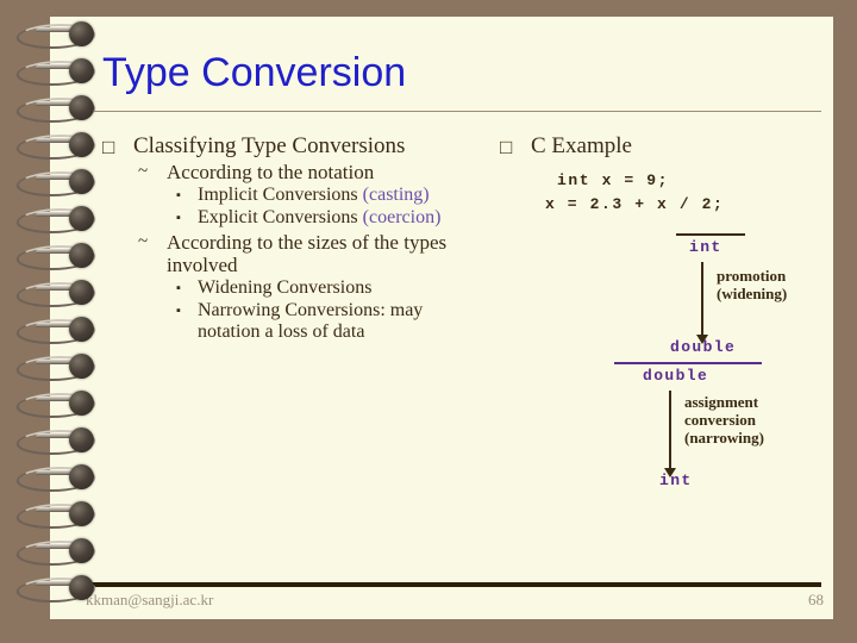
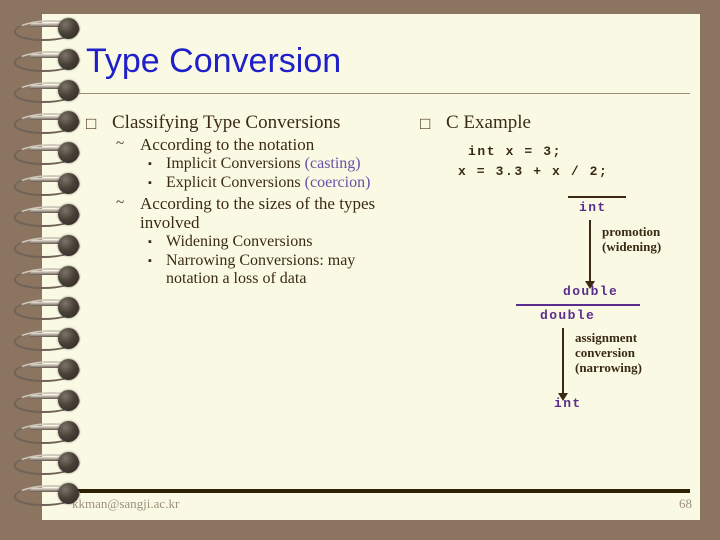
  Type Conversion
  □
  Classifying Type Conversions
  ~
  According to the notation
  ▪
  Implicit Conversions (casting)
  ▪
  Explicit Conversions (coercion)
  ~
  According to the sizes of the types involved
  ▪
  Widening Conversions
  ▪
  Narrowing Conversions: may notation a loss of data
  □
  C Example
- int x = 9;
+ int x = 3;
- x = 2.3 + x / 2;
+ x = 3.3 + x / 2;
  int
  promotion
  (widening)
  double
  double
  assignment
  conversion
  (narrowing)
  int
  kkman@sangji.ac.kr
  68
